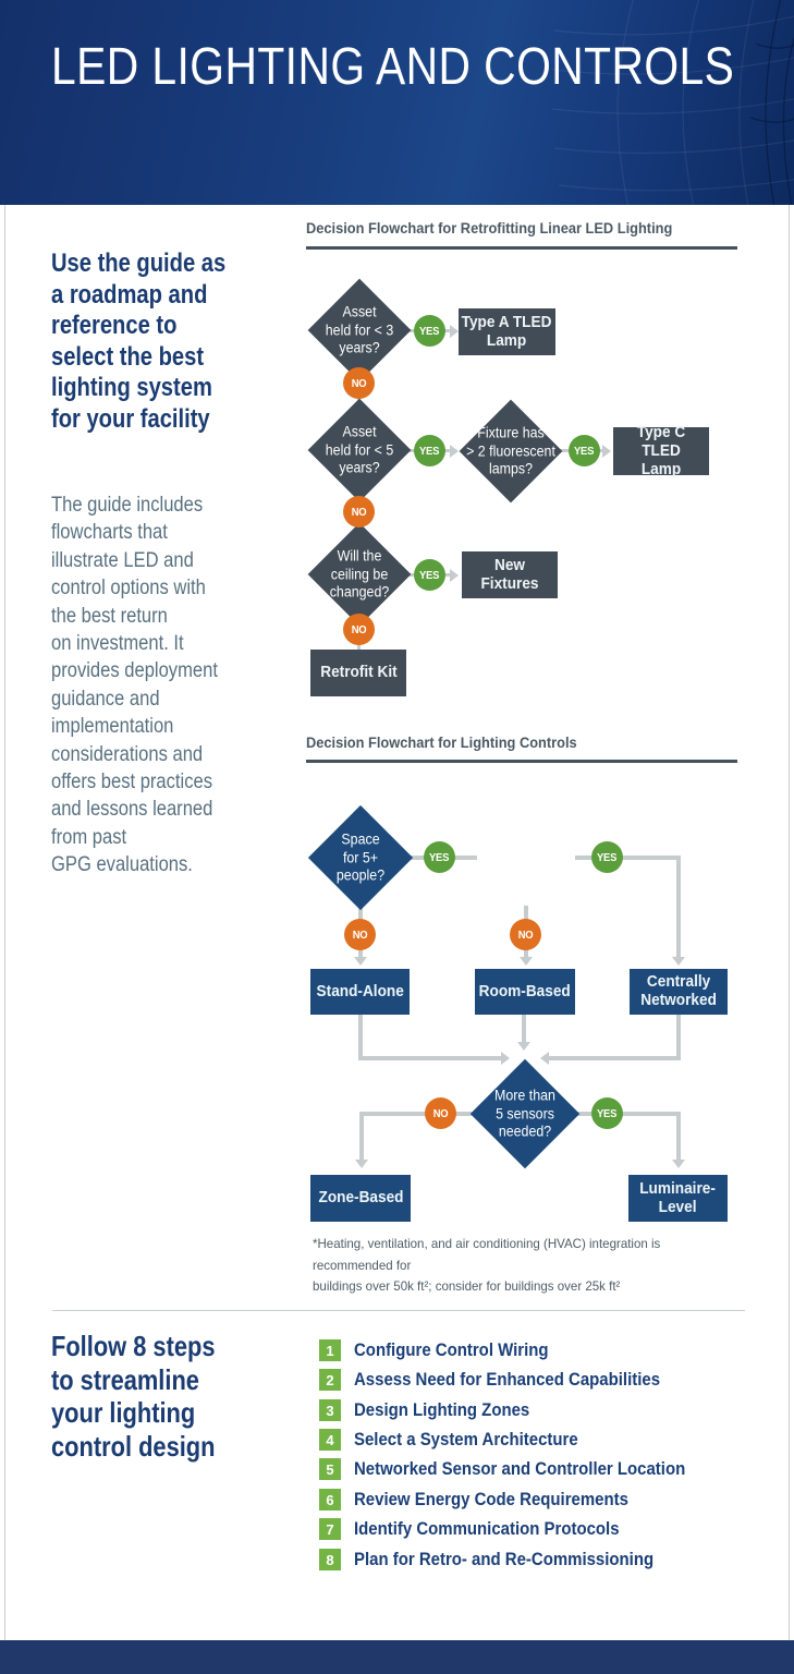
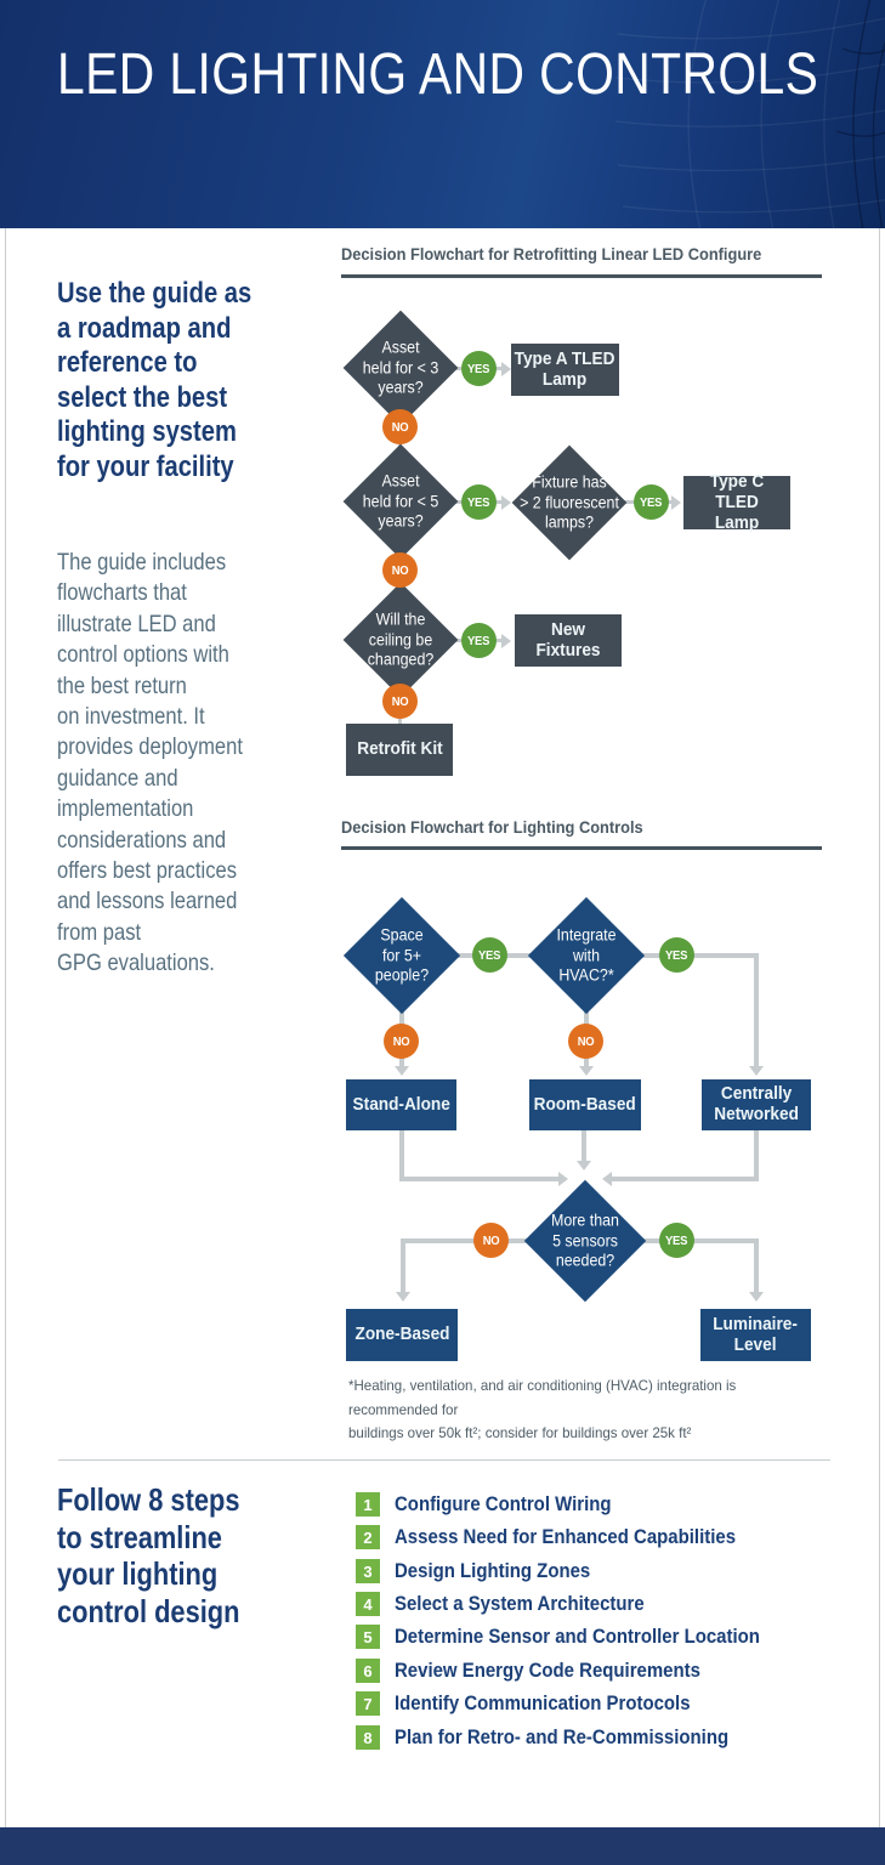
  LED LIGHTING AND CONTROLS
  Use the guide as
  a roadmap and
  reference to
  select the best
  lighting system
  for your facility
  The guide includes
  flowcharts that
  illustrate LED and
  control options with
  the best return
  on investment. It
  provides deployment
  guidance and
  implementation
  considerations and
  offers best practices
  and lessons learned
  from past
  GPG evaluations.
- Decision Flowchart for Retrofitting Linear LED Lighting
+ Decision Flowchart for Retrofitting Linear LED Configure
  Asset
  held for < 3
  years?
  Asset
  held for < 5
  years?
  Fixture has
  > 2 fluorescent
  lamps?
  Will the
  ceiling be
  changed?
  Type A TLED
  Lamp
  Type C TLED
  Lamp
  New Fixtures
  Retrofit Kit
  YES
  NO
  YES
  YES
  NO
  YES
  NO
  Decision Flowchart for Lighting Controls
  Space
  for 5+
  people?
+ Integrate
+ with
+ HVAC?*
  YES
  YES
  NO
  NO
  Stand-Alone
  Room-Based
  Centrally
  Networked
  More than
  5 sensors
  needed?
  NO
  YES
  Zone-Based
  Luminaire-
  Level
  *Heating, ventilation, and air conditioning (HVAC) integration is recommended for
  buildings over 50k ft²; consider for buildings over 25k ft²
  Follow 8 steps
  to streamline
  your lighting
  control design
  1
  Configure Control Wiring
  2
  Assess Need for Enhanced Capabilities
  3
  Design Lighting Zones
  4
  Select a System Architecture
  5
- Networked Sensor and Controller Location
+ Determine Sensor and Controller Location
  6
  Review Energy Code Requirements
  7
  Identify Communication Protocols
  8
  Plan for Retro- and Re-Commissioning
